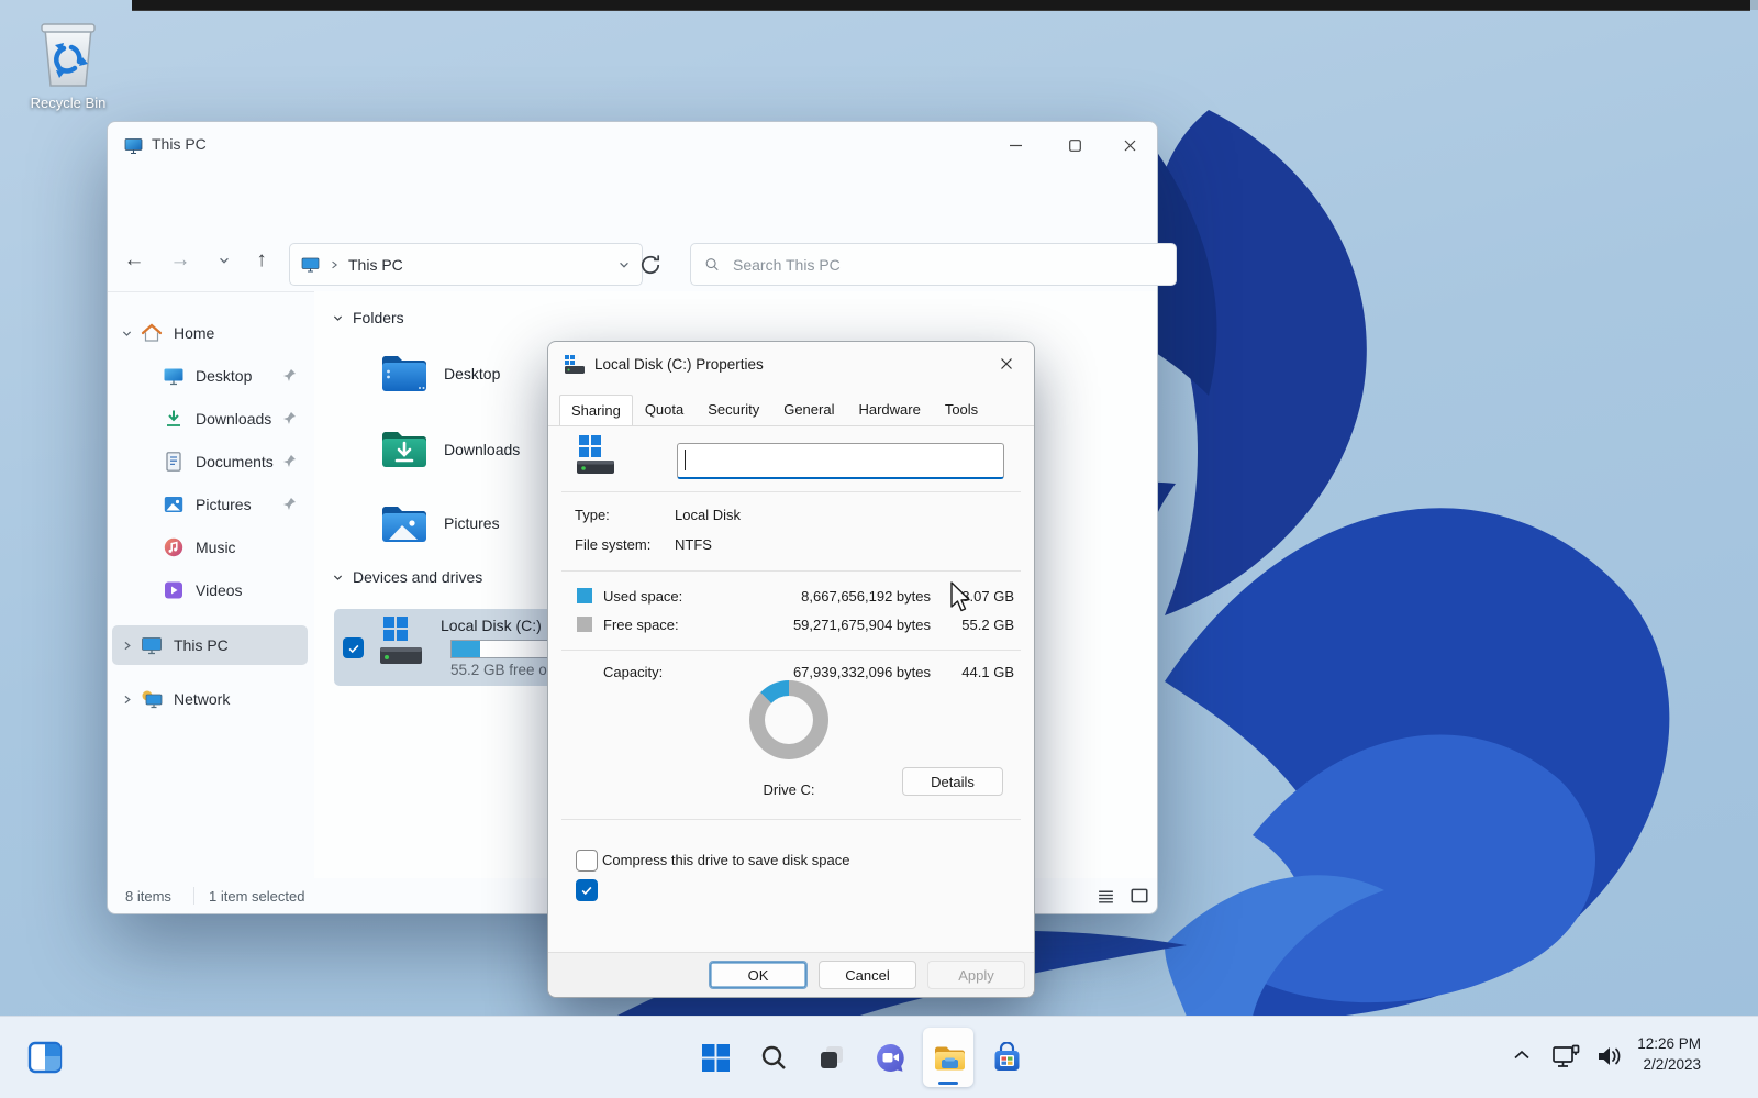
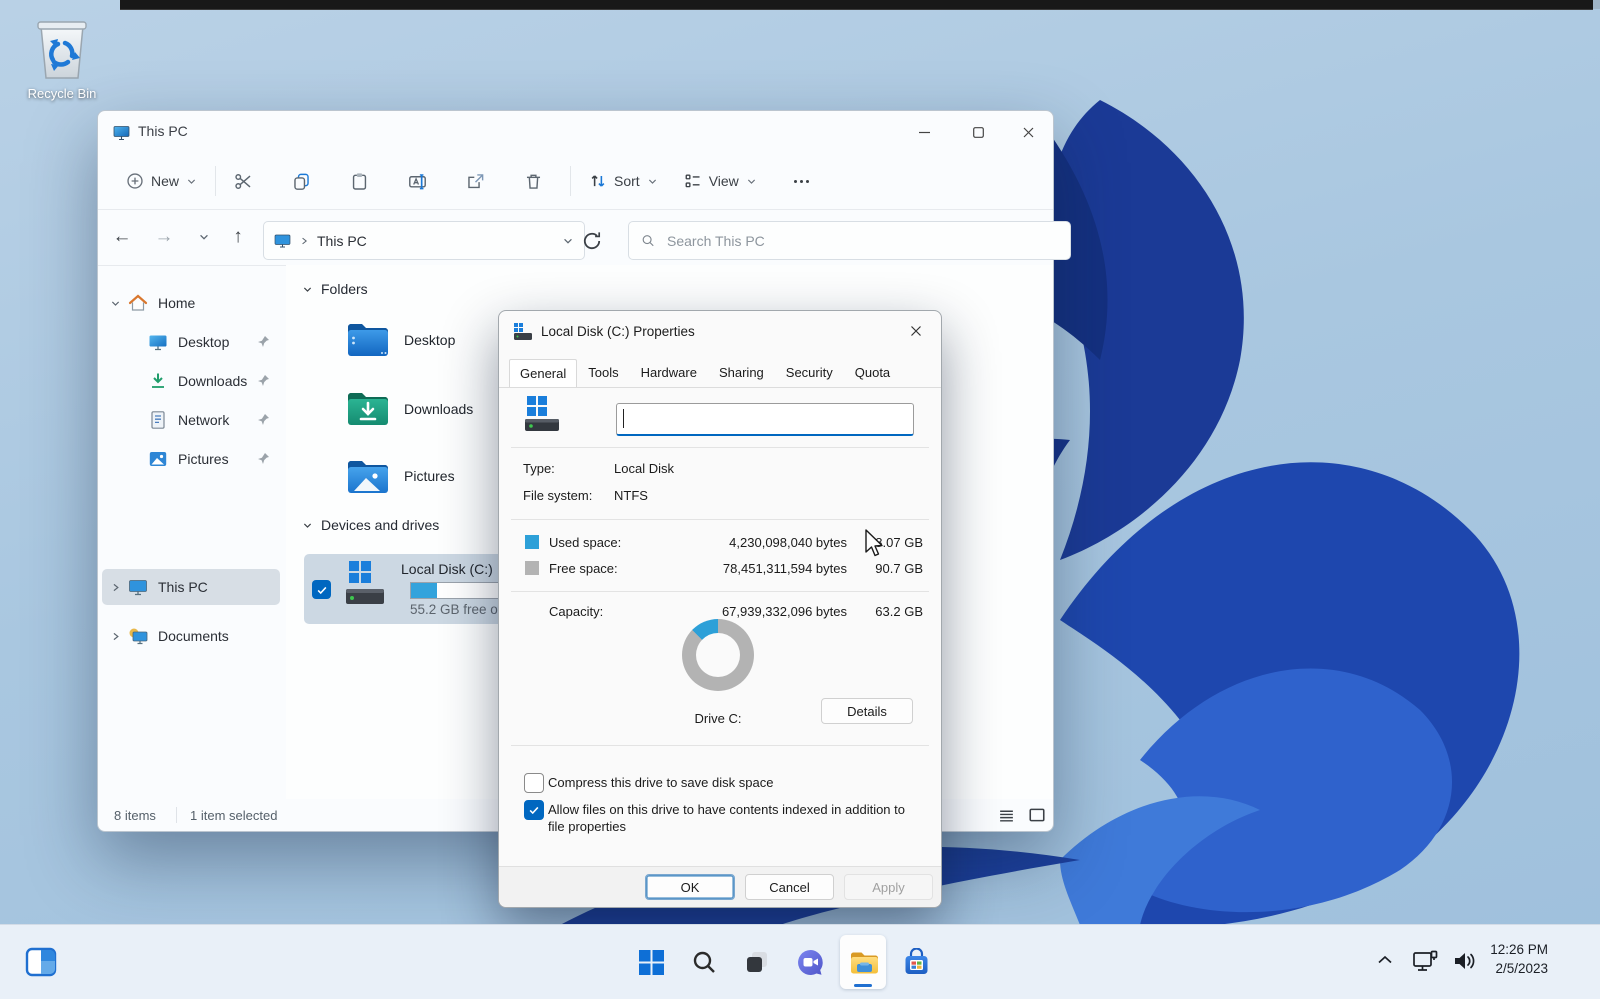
  Recycle Bin
  This PC
+ New
+ Sort
+ View
  ←
  →
  ↑
  This PC
  Search This PC
  Home
  Desktop
  Downloads
- Documents
+ Network
  Pictures
- Music
- Videos
  This PC
- Network
+ Documents
  Folders
  Desktop
  Downloads
  Pictures
  Devices and drives
  Local Disk (C:)
  55.2 GB free o
  8 items
  1 item selected
  Local Disk (C:) Properties
- Sharing
+ General
- Quota
+ Tools
- Security
+ Hardware
- General
+ Sharing
- Hardware
+ Security
- Tools
+ Quota
  Type:
  Local Disk
  File system:
  NTFS
  Used space:
- 8,667,656,192 bytes
+ 4,230,098,040 bytes
  .07 GB
  Free space:
- 59,271,675,904 bytes
+ 78,451,311,594 bytes
- 55.2 GB
+ 90.7 GB
  Capacity:
  67,939,332,096 bytes
- 44.1 GB
+ 63.2 GB
  Drive C:
  Details
  Compress this drive to save disk space
+ Allow files on this drive to have contents indexed in addition to file properties
  OK
  Cancel
  Apply
  12:26 PM
- 2/2/2023
+ 2/5/2023
